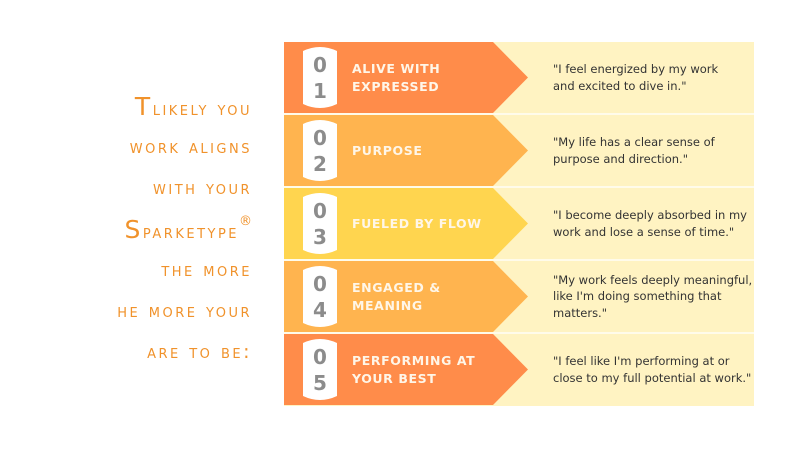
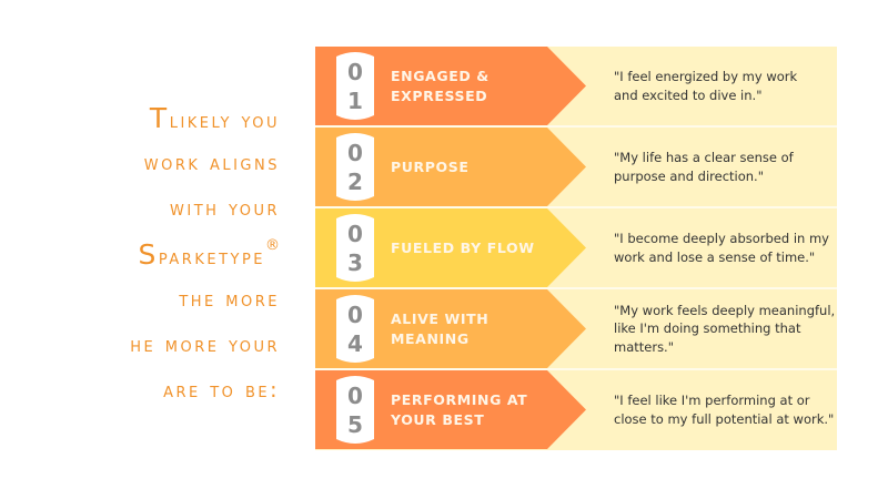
  Tlikely you
  work aligns
  with your
  Sparketype®
  the more
  he more your
  are to be:
  0
  1
- ALIVE WITH
+ ENGAGED &
  EXPRESSED
  "I feel energized by my work
  and excited to dive in."
  0
  2
  PURPOSE
  "My life has a clear sense of
  purpose and direction."
  0
  3
  FUELED BY FLOW
  "I become deeply absorbed in my
  work and lose a sense of time."
  0
  4
- ENGAGED &
+ ALIVE WITH
  MEANING
  "My work feels deeply meaningful,
  like I'm doing something that
  matters."
  0
  5
  PERFORMING AT
  YOUR BEST
  "I feel like I'm performing at or
  close to my full potential at work."
